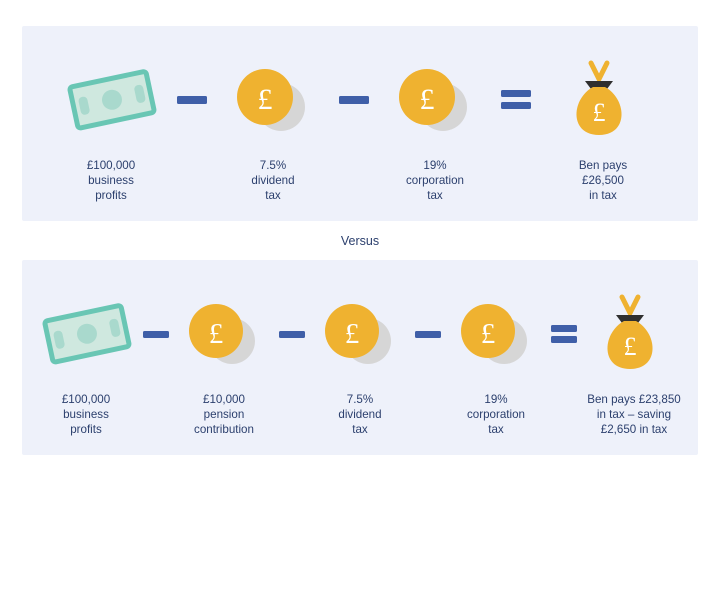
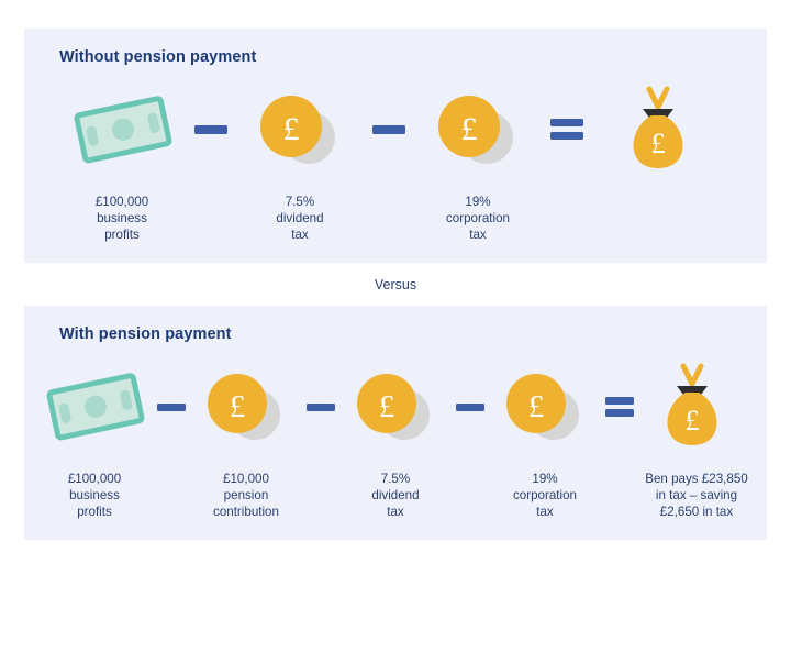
+ Without pension payment
  £100,000
  business
  profits
  £
  7.5%
  dividend
  tax
  £
  19%
  corporation
  tax
  £
- Ben pays
- £26,500
- in tax
  Versus
+ With pension payment
  £100,000
  business
  profits
  £
  £10,000
  pension
  contribution
  £
  7.5%
  dividend
  tax
  £
  19%
  corporation
  tax
  £
  Ben pays £23,850
  in tax – saving
  £2,650 in tax
